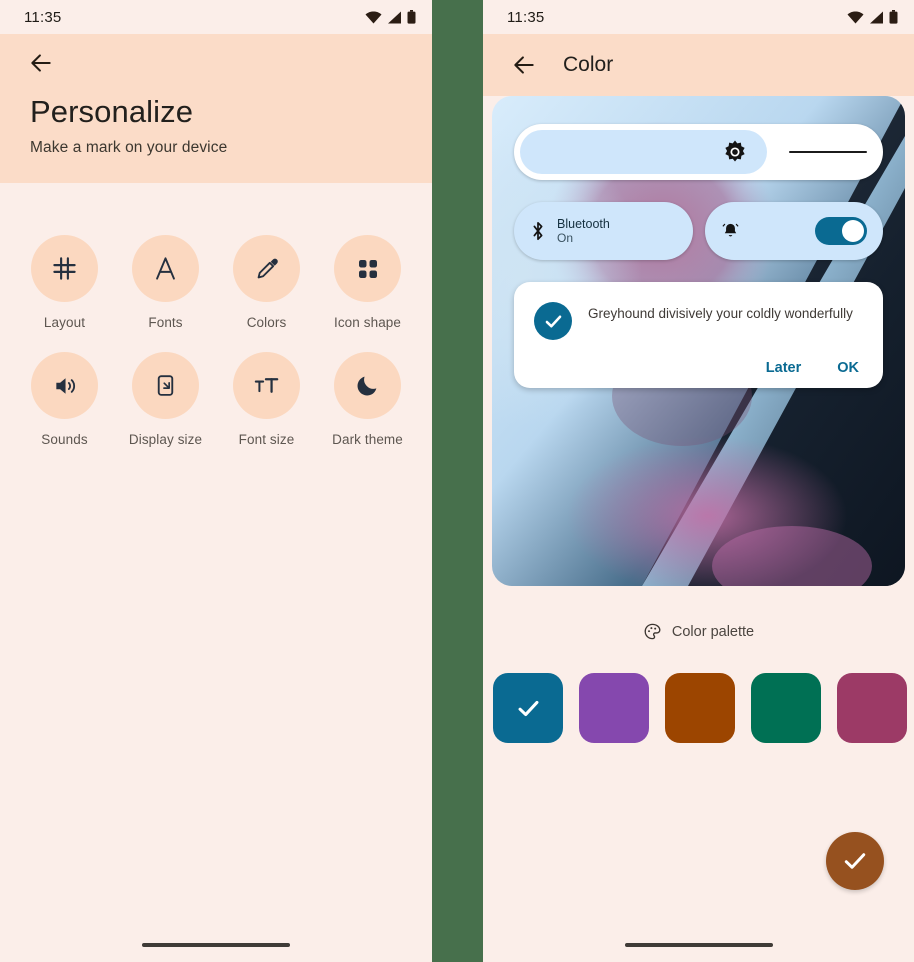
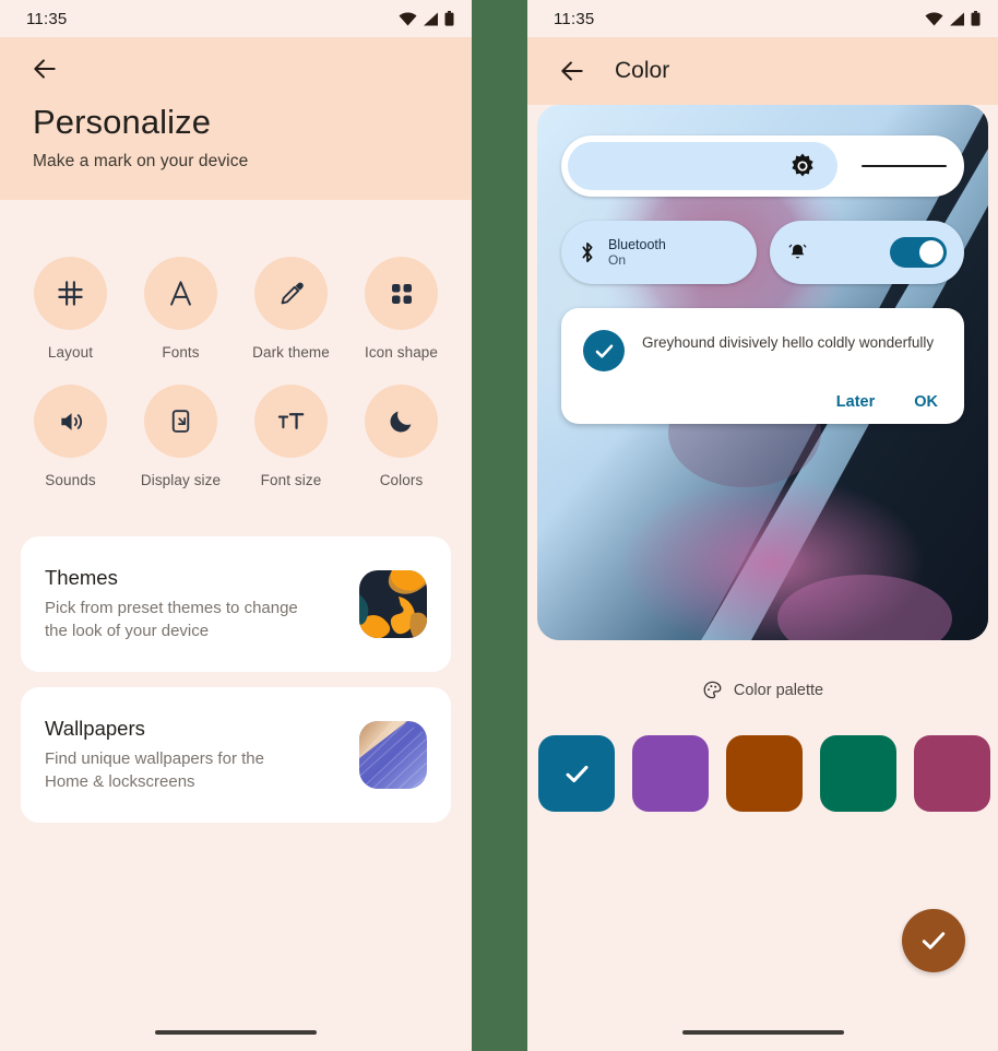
  11:35
  Personalize
  Make a mark on your device
  Layout
  Fonts
- Colors
+ Dark theme
  Icon shape
  Sounds
  Display size
  Font size
- Dark theme
+ Colors
+ Themes
+ Pick from preset themes to change the look of your device
+ Wallpapers
+ Find unique wallpapers for the Home & lockscreens
  11:35
  Color
  Bluetooth
  On
- Greyhound divisively your coldly wonderfully
+ Greyhound divisively hello coldly wonderfully
  Later
  OK
  Color palette
